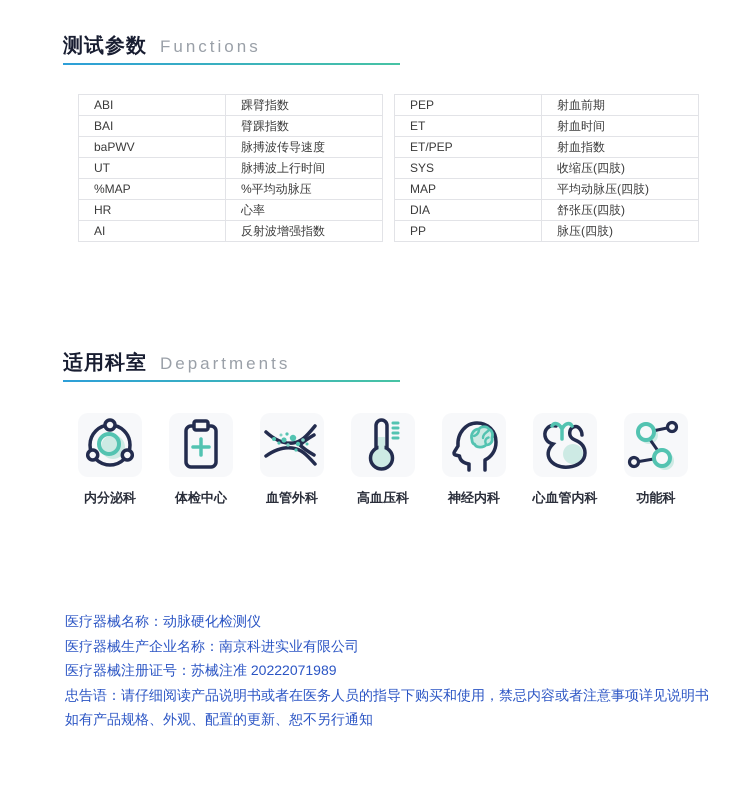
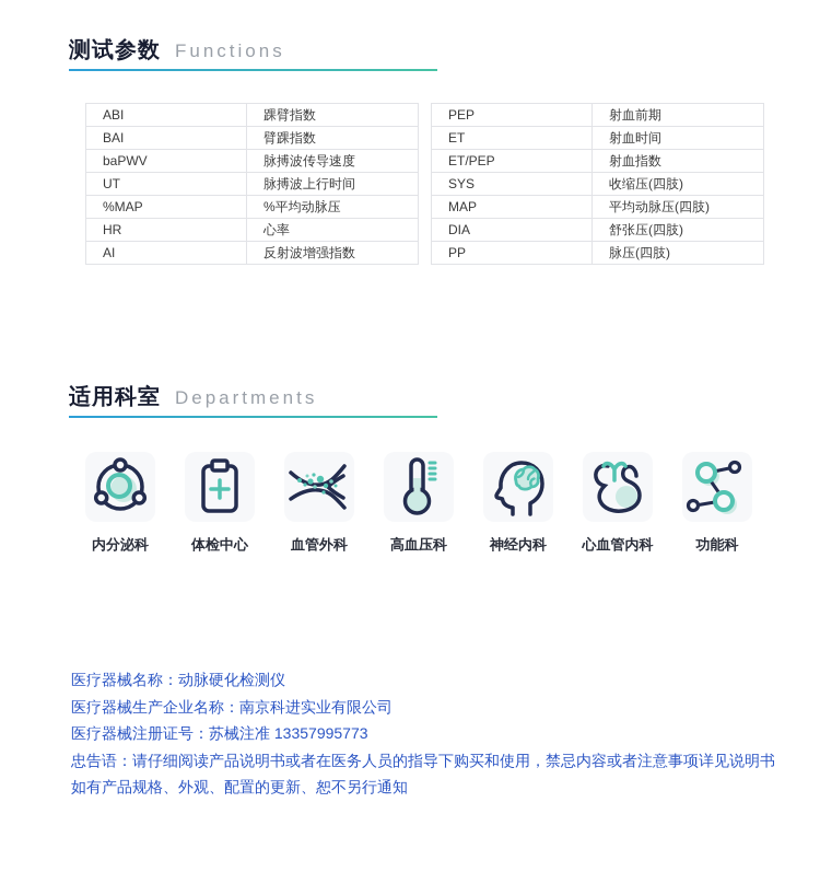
  测试参数
  Functions
  ABI	踝臂指数
  BAI	臂踝指数
  baPWV	脉搏波传导速度
  UT	脉搏波上行时间
  %MAP	%平均动脉压
  HR	心率
  AI	反射波增强指数
  PEP	射血前期
  ET	射血时间
  ET/PEP	射血指数
  SYS	收缩压(四肢)
  MAP	平均动脉压(四肢)
  DIA	舒张压(四肢)
  PP	脉压(四肢)
  适用科室
  Departments
  内分泌科
  体检中心
  血管外科
  高血压科
  神经内科
  心血管内科
  功能科
  医疗器械名称：动脉硬化检测仪
  医疗器械生产企业名称：南京科进实业有限公司
- 医疗器械注册证号：苏械注准 20222071989
+ 医疗器械注册证号：苏械注准 13357995773
  忠告语：请仔细阅读产品说明书或者在医务人员的指导下购买和使用，禁忌内容或者注意事项详见说明书
  如有产品规格、外观、配置的更新、恕不另行通知
